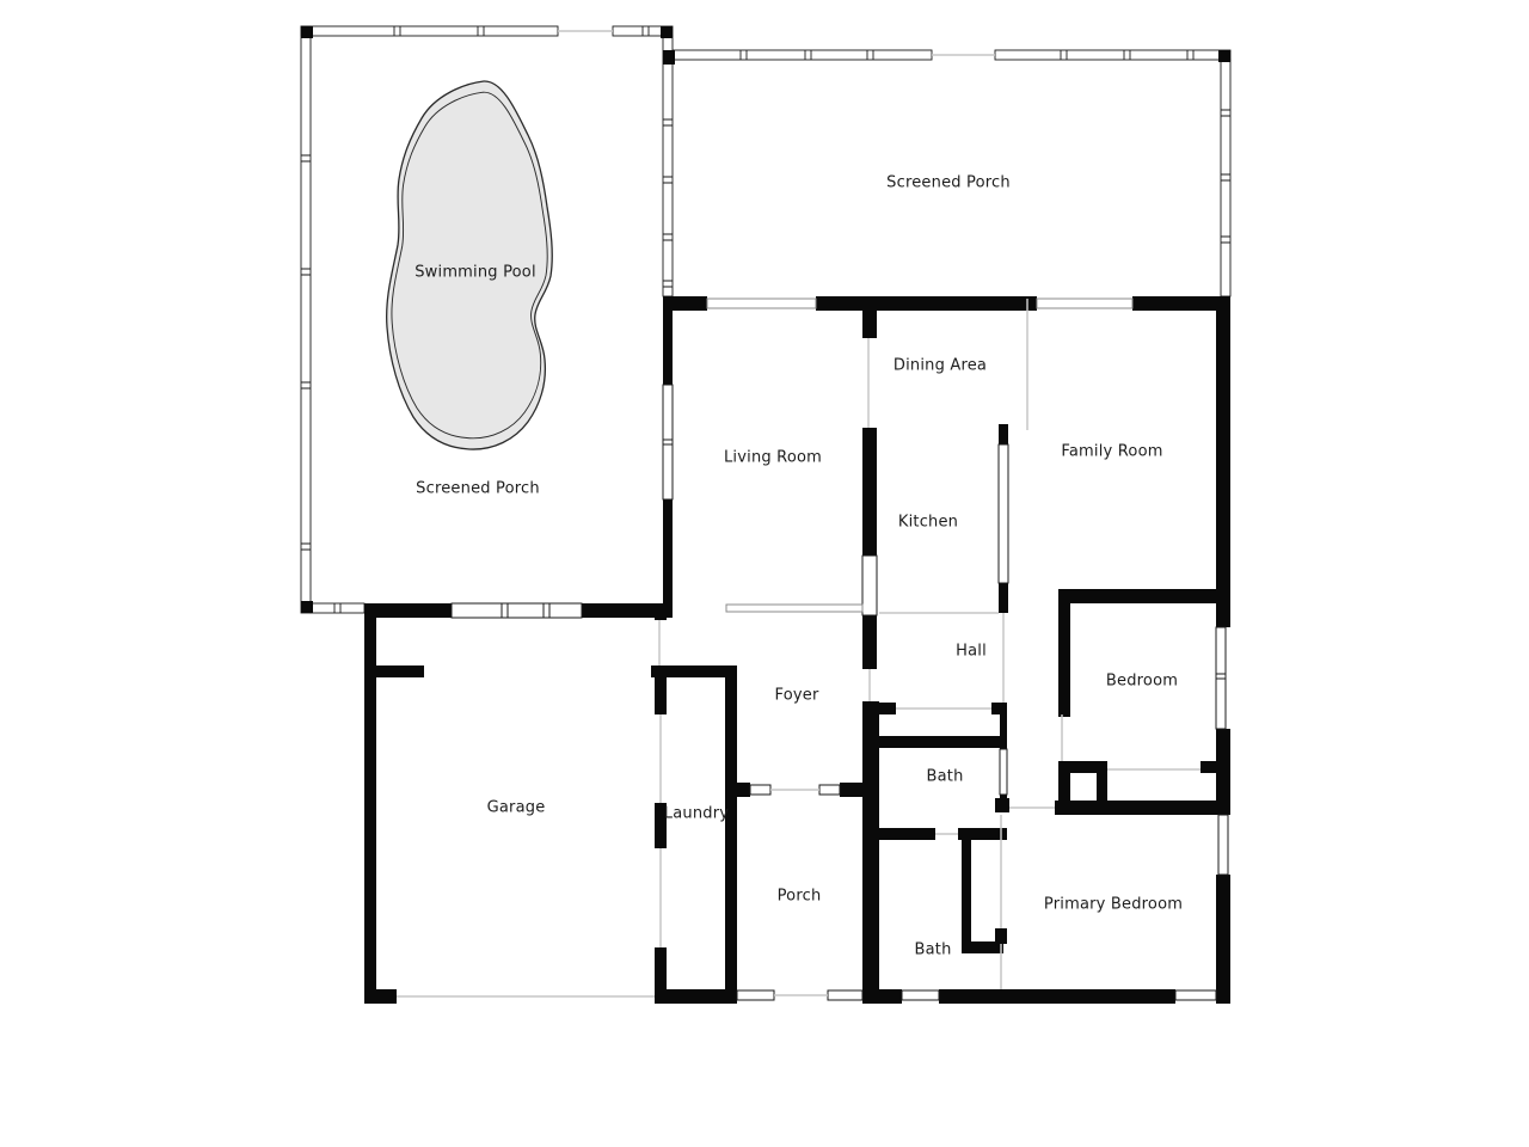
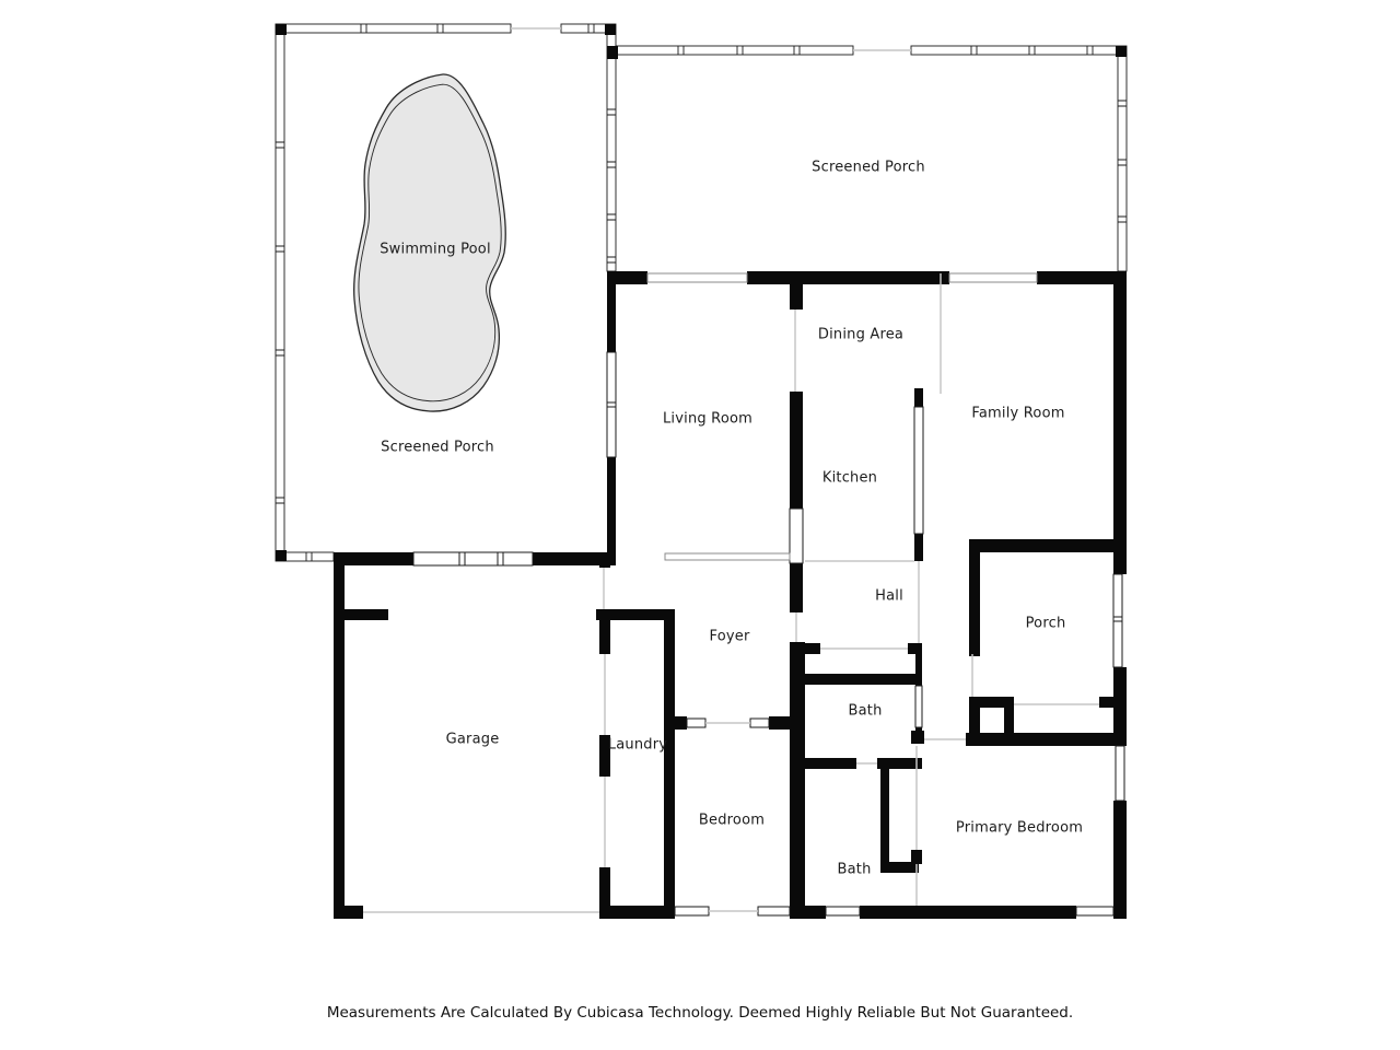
  Swimming Pool
  Screened Porch
  Screened Porch
  Living Room
  Dining Area
  Kitchen
  Family Room
  Hall
- Bedroom
+ Porch
  Bath
  Primary Bedroom
  Bath
  Foyer
  Laundry
- Porch
+ Bedroom
  Garage
+ Measurements Are Calculated By Cubicasa Technology. Deemed Highly Reliable But Not Guaranteed.
